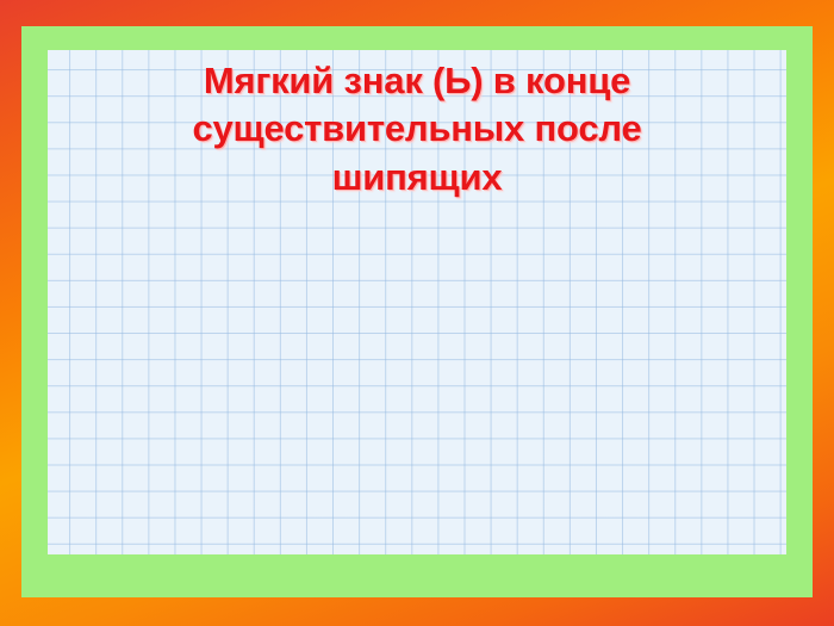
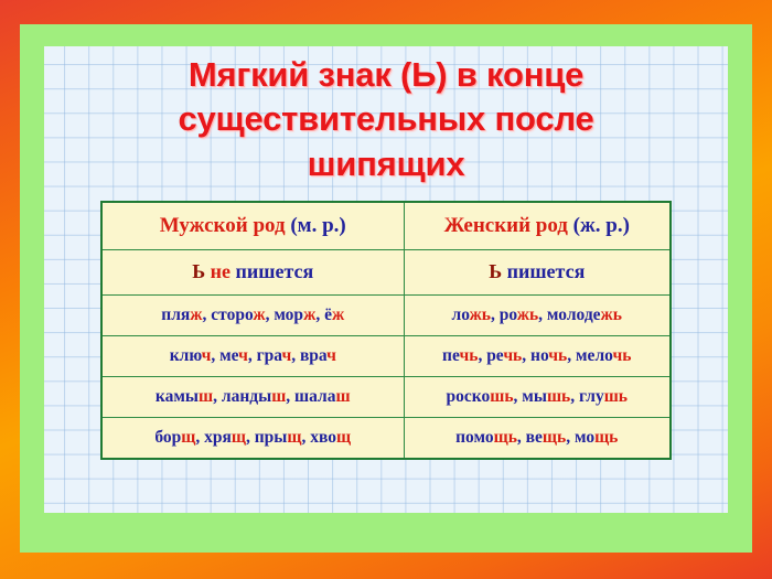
  Мягкий знак (Ь) в конце
  существительных после
  шипящих
+ Мужской род (м. р.)	Женский род (ж. р.)
+ Ь не пишется	Ь пишется
+ пляж, сторож, морж, ёж	ложь, рожь, молодежь
+ ключ, меч, грач, врач	печь, речь, ночь, мелочь
+ камыш, ландыш, шалаш	роскошь, мышь, глушь
+ борщ, хрящ, прыщ, хвощ	помощь, вещь, мощь
